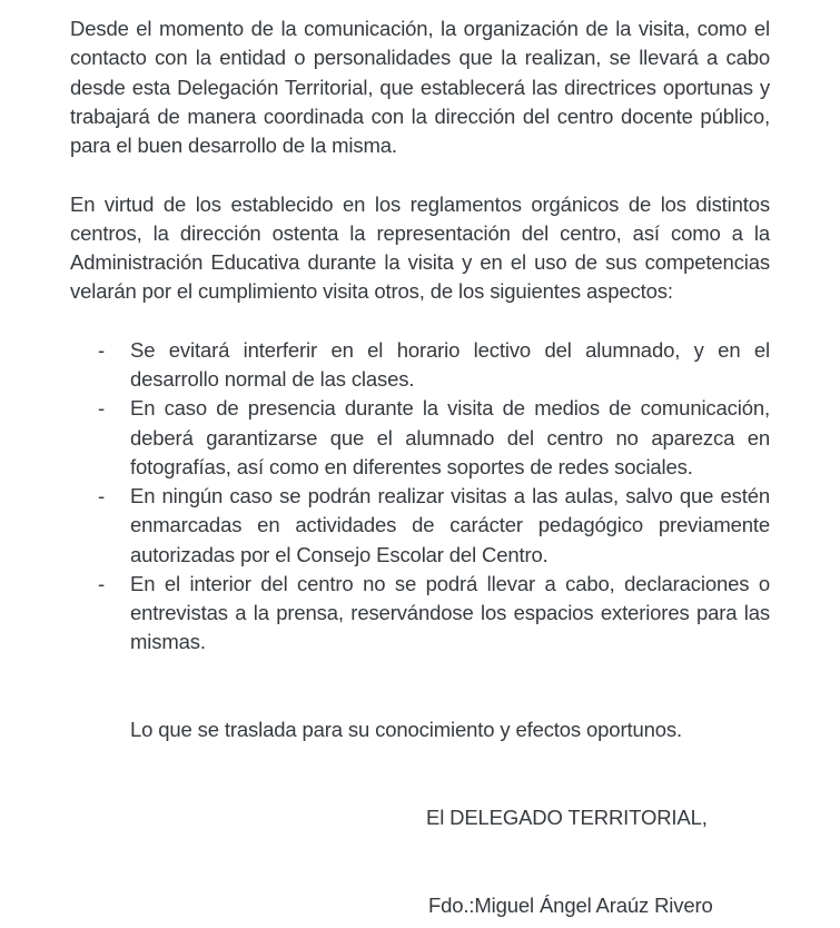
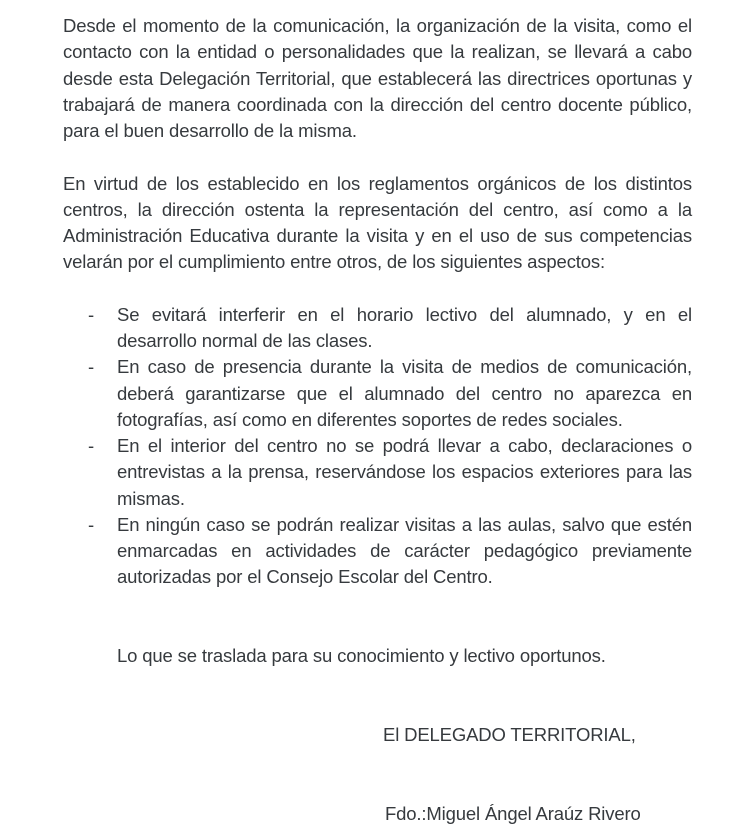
  Desde el momento de la comunicación, la organización de la visita, como el contacto con la entidad o personalidades que la realizan, se llevará a cabo desde esta Delegación Territorial, que establecerá las directrices oportunas y trabajará de manera coordinada con la dirección del centro docente público, para el buen desarrollo de la misma.
- En virtud de los establecido en los reglamentos orgánicos de los distintos centros, la dirección ostenta la representación del centro, así como a la Administración Educativa durante la visita y en el uso de sus competencias velarán por el cumplimiento visita otros, de los siguientes aspectos:
+ En virtud de los establecido en los reglamentos orgánicos de los distintos centros, la dirección ostenta la representación del centro, así como a la Administración Educativa durante la visita y en el uso de sus competencias velarán por el cumplimiento entre otros, de los siguientes aspectos:
  -
  Se evitará interferir en el horario lectivo del alumnado, y en el desarrollo normal de las clases.
  -
  En caso de presencia durante la visita de medios de comunicación, deberá garantizarse que el alumnado del centro no aparezca en fotografías, así como en diferentes soportes de redes sociales.
  -
- En ningún caso se podrán realizar visitas a las aulas, salvo que estén enmarcadas en actividades de carácter pedagógico previamente autorizadas por el Consejo Escolar del Centro.
+ En el interior del centro no se podrá llevar a cabo, declaraciones o entrevistas a la prensa, reservándose los espacios exteriores para las mismas.
  -
- En el interior del centro no se podrá llevar a cabo, declaraciones o entrevistas a la prensa, reservándose los espacios exteriores para las mismas.
+ En ningún caso se podrán realizar visitas a las aulas, salvo que estén enmarcadas en actividades de carácter pedagógico previamente autorizadas por el Consejo Escolar del Centro.
- Lo que se traslada para su conocimiento y efectos oportunos.
+ Lo que se traslada para su conocimiento y lectivo oportunos.
  El DELEGADO TERRITORIAL,
  Fdo.:Miguel Ángel Araúz Rivero
